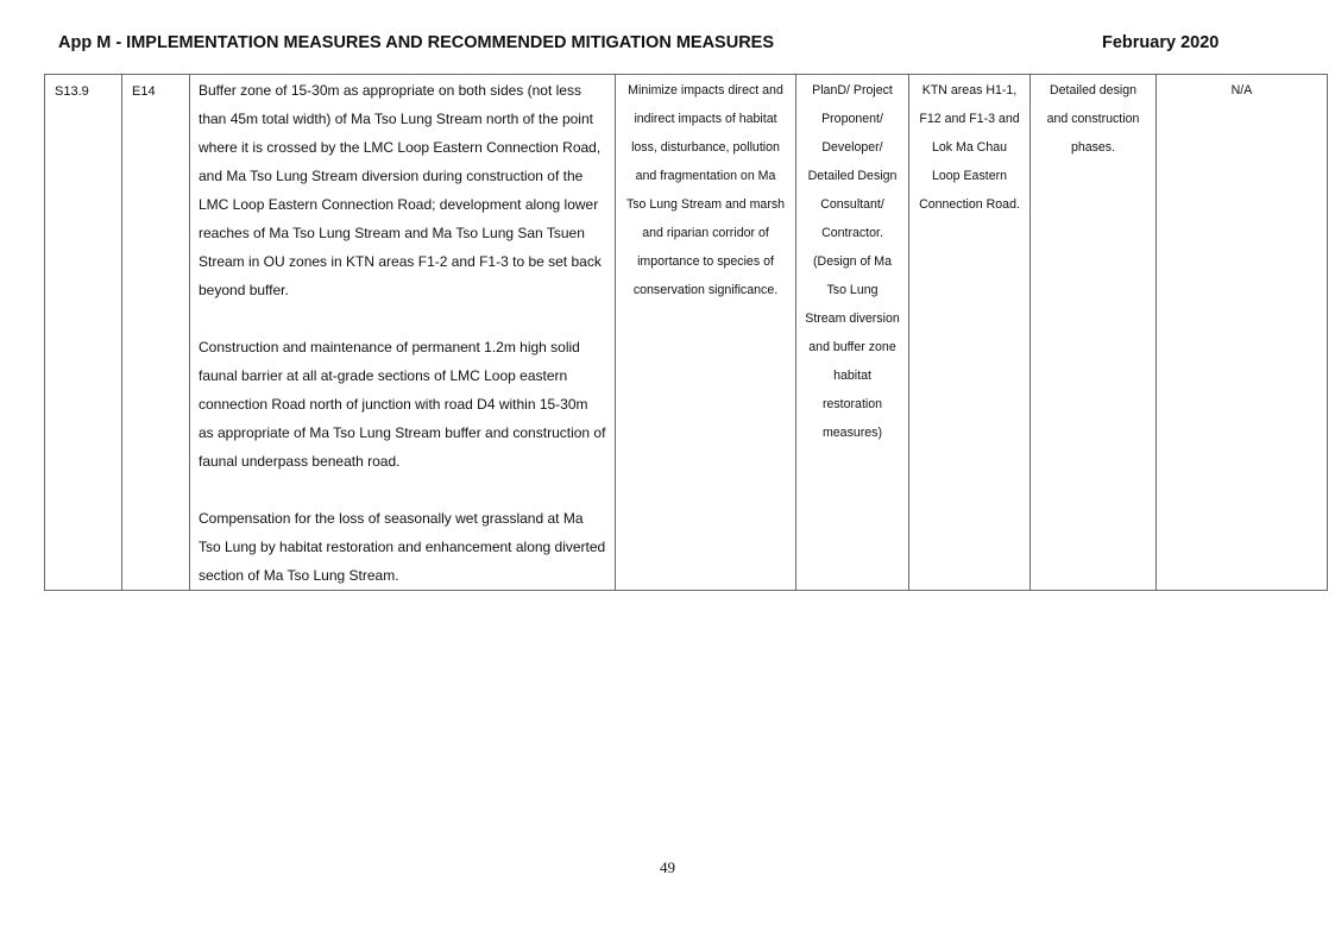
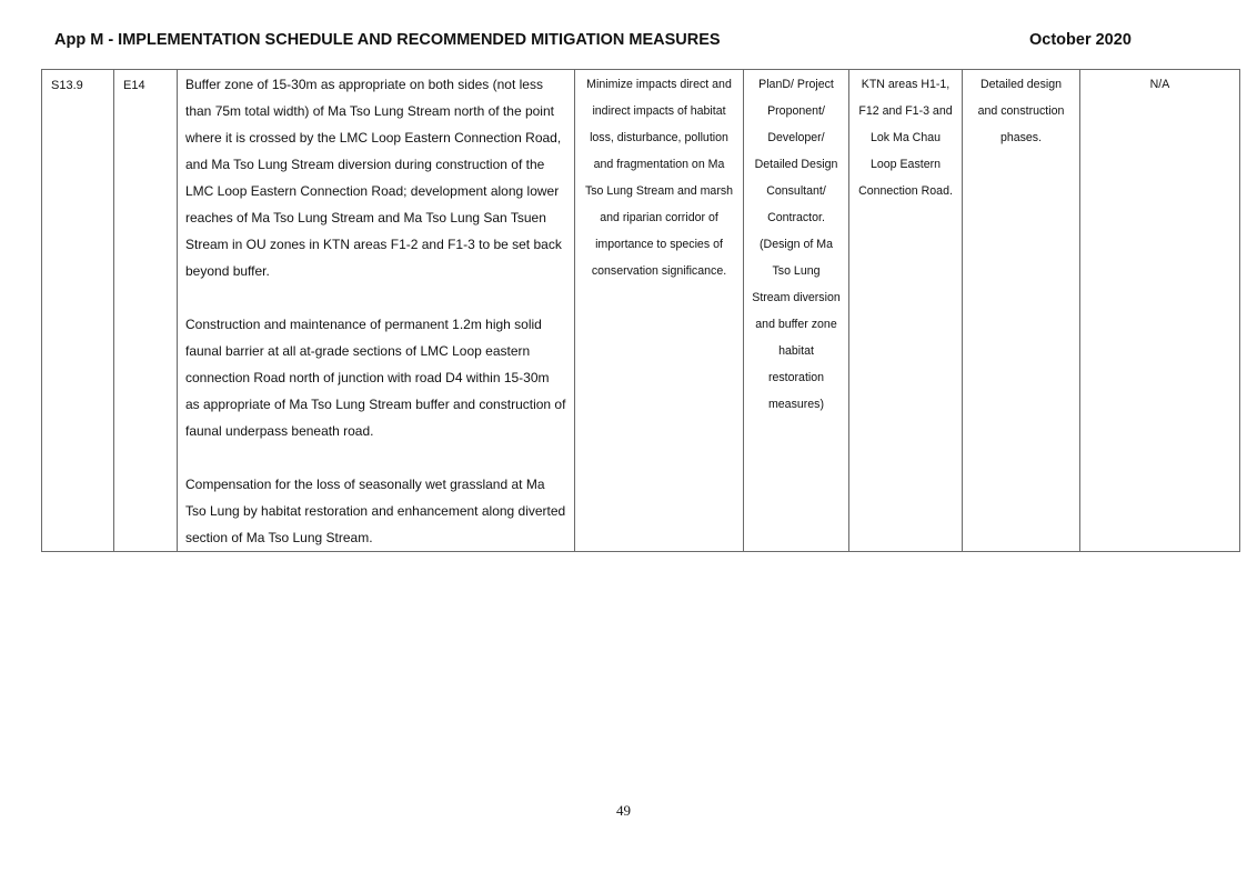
- App M - IMPLEMENTATION MEASURES AND RECOMMENDED MITIGATION MEASURES
+ App M - IMPLEMENTATION SCHEDULE AND RECOMMENDED MITIGATION MEASURES
- February 2020
+ October 2020
- S13.9	E14	Buffer zone of 15-30m as appropriate on both sides (not less than 45m total width) of Ma Tso Lung Stream north of the point where it is crossed by the LMC Loop Eastern Connection Road, and Ma Tso Lung Stream diversion during construction of the LMC Loop Eastern Connection Road; development along lower reaches of Ma Tso Lung Stream and Ma Tso Lung San Tsuen Stream in OU zones in KTN areas F1-2 and F1-3 to be set back beyond buffer. Construction and maintenance of permanent 1.2m high solid faunal barrier at all at-grade sections of LMC Loop eastern connection Road north of junction with road D4 within 15-30m as appropriate of Ma Tso Lung Stream buffer and construction of faunal underpass beneath road. Compensation for the loss of seasonally wet grassland at Ma Tso Lung by habitat restoration and enhancement along diverted section of Ma Tso Lung Stream.	Minimize impacts direct and indirect impacts of habitat loss, disturbance, pollution and fragmentation on Ma Tso Lung Stream and marsh and riparian corridor of importance to species of conservation significance.	PlanD/ Project Proponent/ Developer/ Detailed Design Consultant/ Contractor. (Design of Ma Tso Lung Stream diversion and buffer zone habitat restoration measures)	KTN areas H1-1, F12 and F1-3 and Lok Ma Chau Loop Eastern Connection Road.	Detailed design and construction phases.	N/A
+ S13.9	E14	Buffer zone of 15-30m as appropriate on both sides (not less than 75m total width) of Ma Tso Lung Stream north of the point where it is crossed by the LMC Loop Eastern Connection Road, and Ma Tso Lung Stream diversion during construction of the LMC Loop Eastern Connection Road; development along lower reaches of Ma Tso Lung Stream and Ma Tso Lung San Tsuen Stream in OU zones in KTN areas F1-2 and F1-3 to be set back beyond buffer. Construction and maintenance of permanent 1.2m high solid faunal barrier at all at-grade sections of LMC Loop eastern connection Road north of junction with road D4 within 15-30m as appropriate of Ma Tso Lung Stream buffer and construction of faunal underpass beneath road. Compensation for the loss of seasonally wet grassland at Ma Tso Lung by habitat restoration and enhancement along diverted section of Ma Tso Lung Stream.	Minimize impacts direct and indirect impacts of habitat loss, disturbance, pollution and fragmentation on Ma Tso Lung Stream and marsh and riparian corridor of importance to species of conservation significance.	PlanD/ Project Proponent/ Developer/ Detailed Design Consultant/ Contractor. (Design of Ma Tso Lung Stream diversion and buffer zone habitat restoration measures)	KTN areas H1-1, F12 and F1-3 and Lok Ma Chau Loop Eastern Connection Road.	Detailed design and construction phases.	N/A
  49
